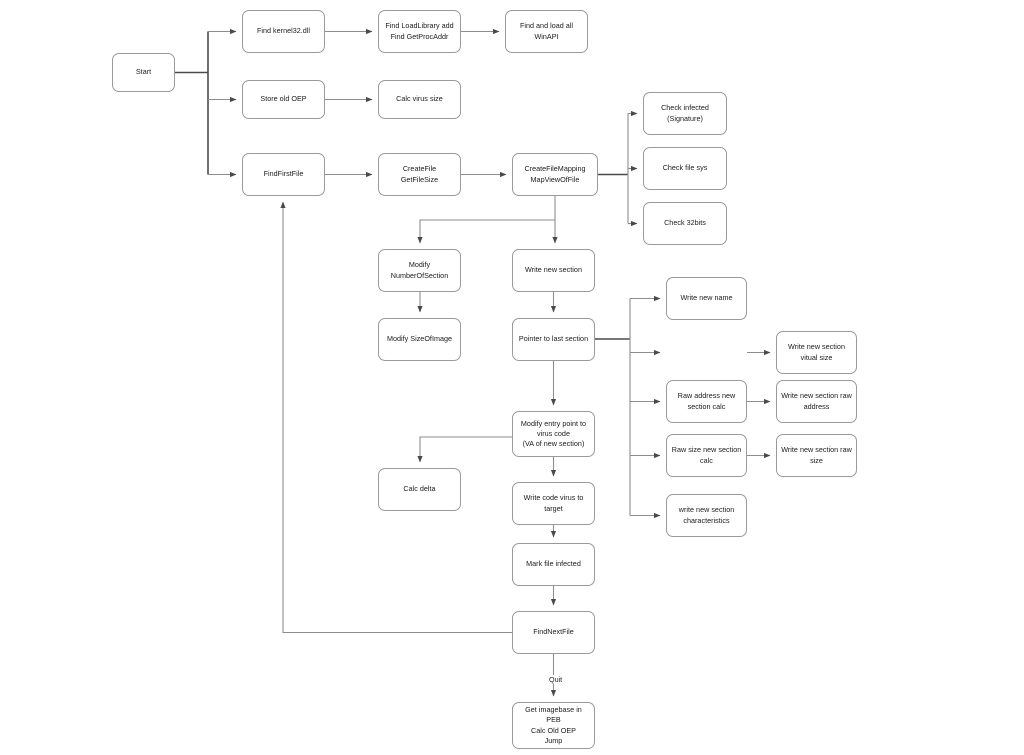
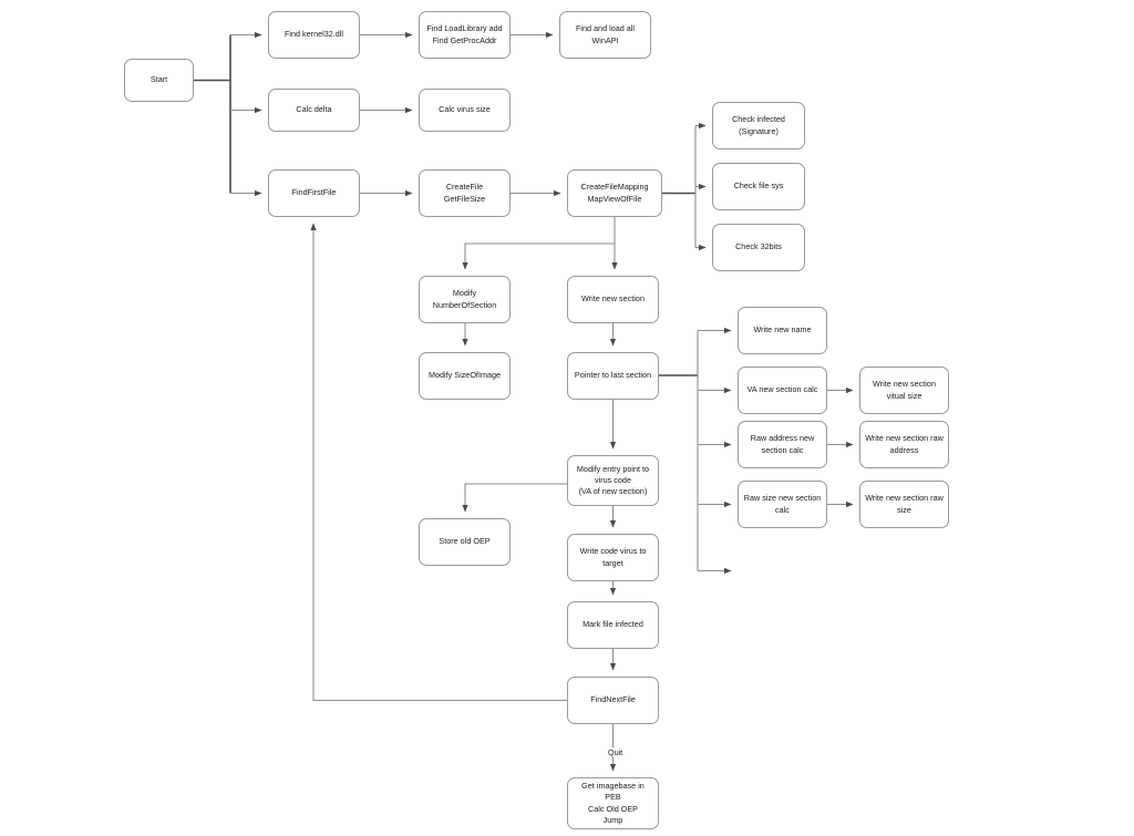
  Start
  Find kernel32.dll
  Find LoadLibrary add
  Find GetProcAddr
  Find and load all
  WinAPI
- Store old OEP
+ Calc delta
  Calc virus size
  FindFirstFile
  CreateFile
  GetFileSize
  CreateFileMapping
  MapViewOfFile
  Check infected
  (Signature)
  Check file sys
  Check 32bits
  Modify
  NumberOfSection
  Modify SizeOfImage
  Write new section
  Pointer to last section
  Modify entry point to
  virus code
  (VA of new section)
- Calc delta
+ Store old OEP
  Write code virus to
  target
  Mark file infected
  FindNextFile
  Get imagebase in
  PEB
  Calc Old OEP
  Jump
  Write new name
+ VA new section calc
  Raw address new
  section calc
  Raw size new section
  calc
- write new section
- characteristics
  Write new section
  vitual size
  Write new section raw
  address
  Write new section raw
  size
  Quit
